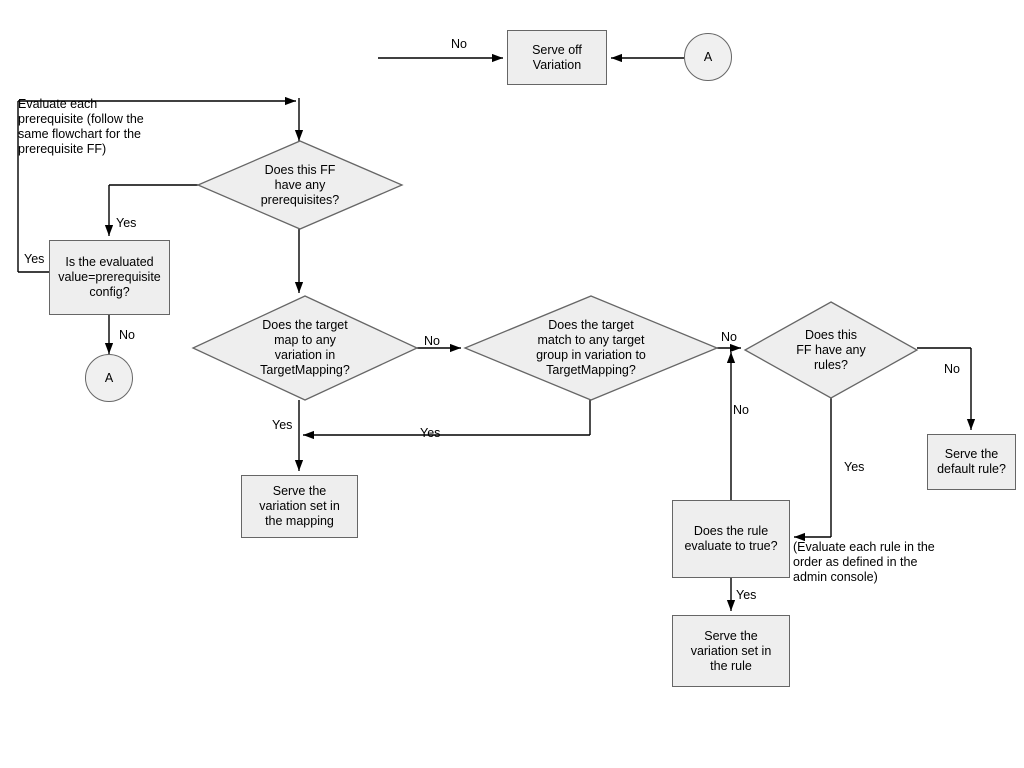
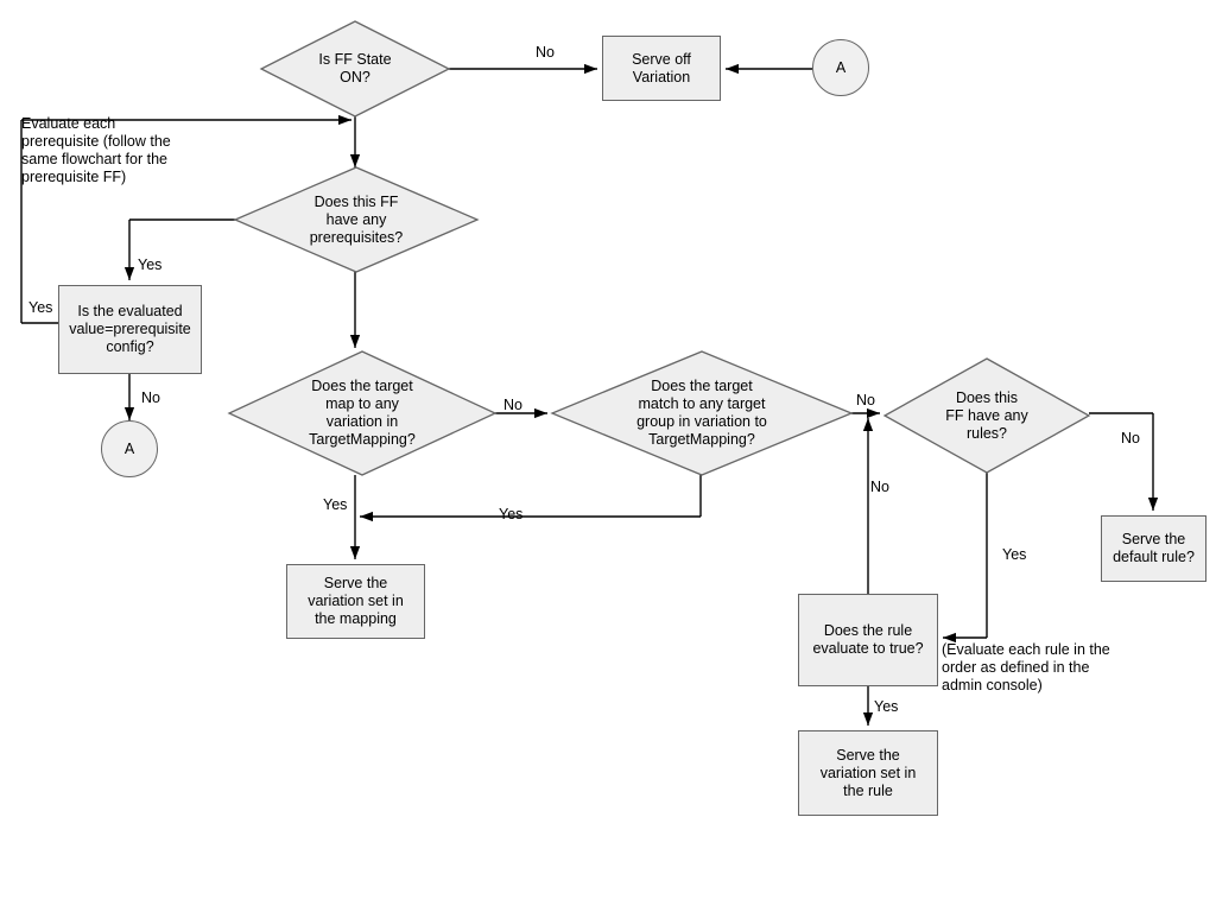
+ Is FF State
+ ON?
  Does this FF
  have any
  prerequisites?
  Does the target
  map to any
  variation in
  TargetMapping?
  Does the target
  match to any target
  group in variation to
  TargetMapping?
  Does this
  FF have any
  rules?
  Serve off
  Variation
  Is the evaluated
  value=prerequisite
  config?
  Serve the
  default rule?
  Serve the
  variation set in
  the mapping
  Does the rule
  evaluate to true?
  Serve the
  variation set in
  the rule
  A
  A
  No
  Yes
  Yes
  No
  No
  Yes
  Yes
  No
  No
  Yes
  No
  Yes
  Evaluate each
  prerequisite (follow the
  same flowchart for the
  prerequisite FF)
  (Evaluate each rule in the
  order as defined in the
  admin console)
